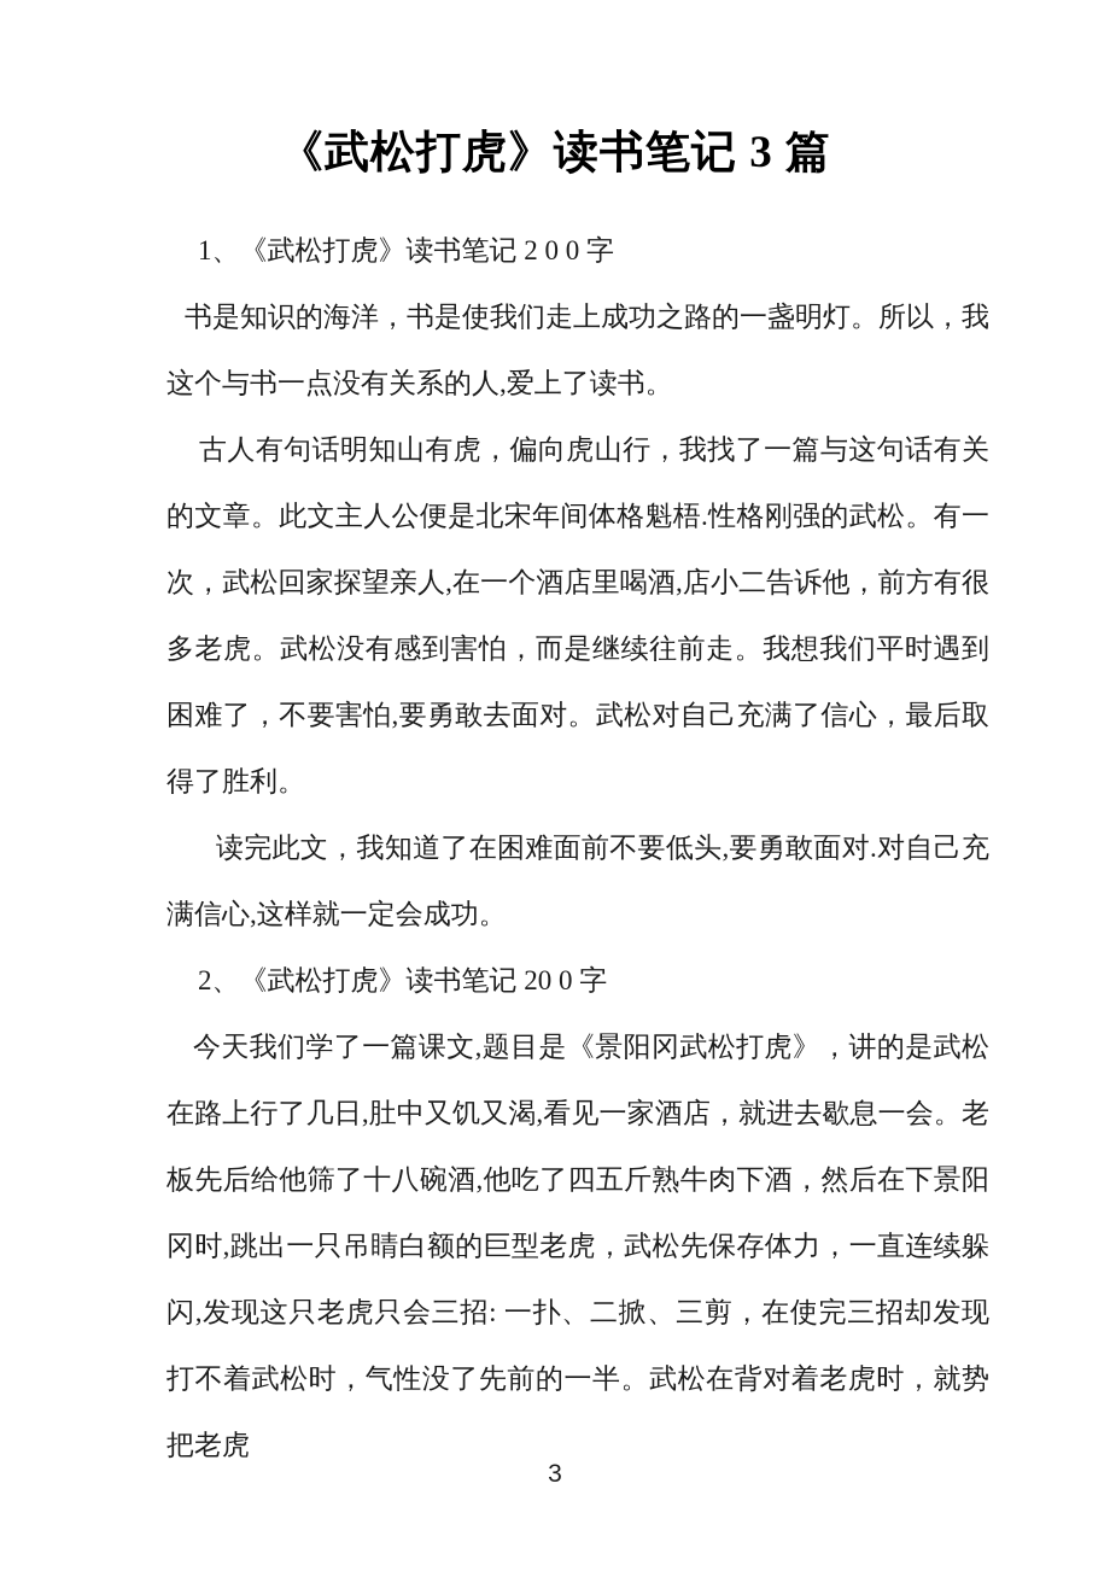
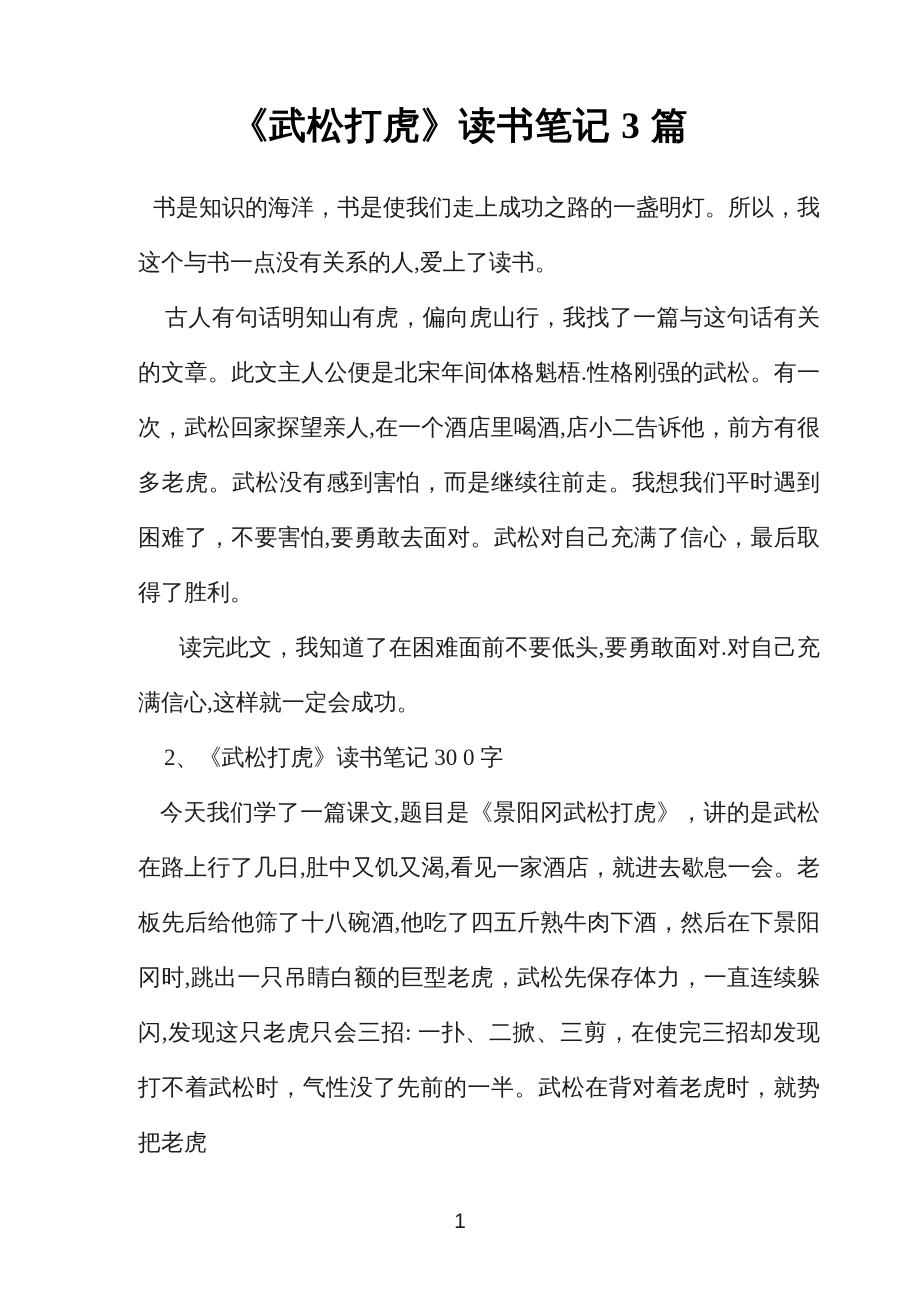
  《武松打虎》读书笔记 3 篇
- 1、《武松打虎》读书笔记 2 0 0 字
  书是知识的海洋，书是使我们走上成功之路的一盏明灯。所以，我这个与书一点没有关系的人,爱上了读书。
  古人有句话明知山有虎，偏向虎山行，我找了一篇与这句话有关的文章。此文主人公便是北宋年间体格魁梧.性格刚强的武松。有一次，武松回家探望亲人,在一个酒店里喝酒,店小二告诉他，前方有很多老虎。武松没有感到害怕，而是继续往前走。我想我们平时遇到困难了，不要害怕,要勇敢去面对。武松对自己充满了信心，最后取得了胜利。
  读完此文，我知道了在困难面前不要低头,要勇敢面对.对自己充满信心,这样就一定会成功。
- 2、《武松打虎》读书笔记 20 0 字
+ 2、《武松打虎》读书笔记 30 0 字
  今天我们学了一篇课文,题目是《景阳冈武松打虎》，讲的是武松在路上行了几日,肚中又饥又渴,看见一家酒店，就进去歇息一会。老板先后给他筛了十八碗酒,他吃了四五斤熟牛肉下酒，然后在下景阳冈时,跳出一只吊睛白额的巨型老虎，武松先保存体力，一直连续躲闪,发现这只老虎只会三招: 一扑、二掀、三剪，在使完三招却发现打不着武松时，气性没了先前的一半。武松在背对着老虎时，就势把老虎
- 3
+ 1
